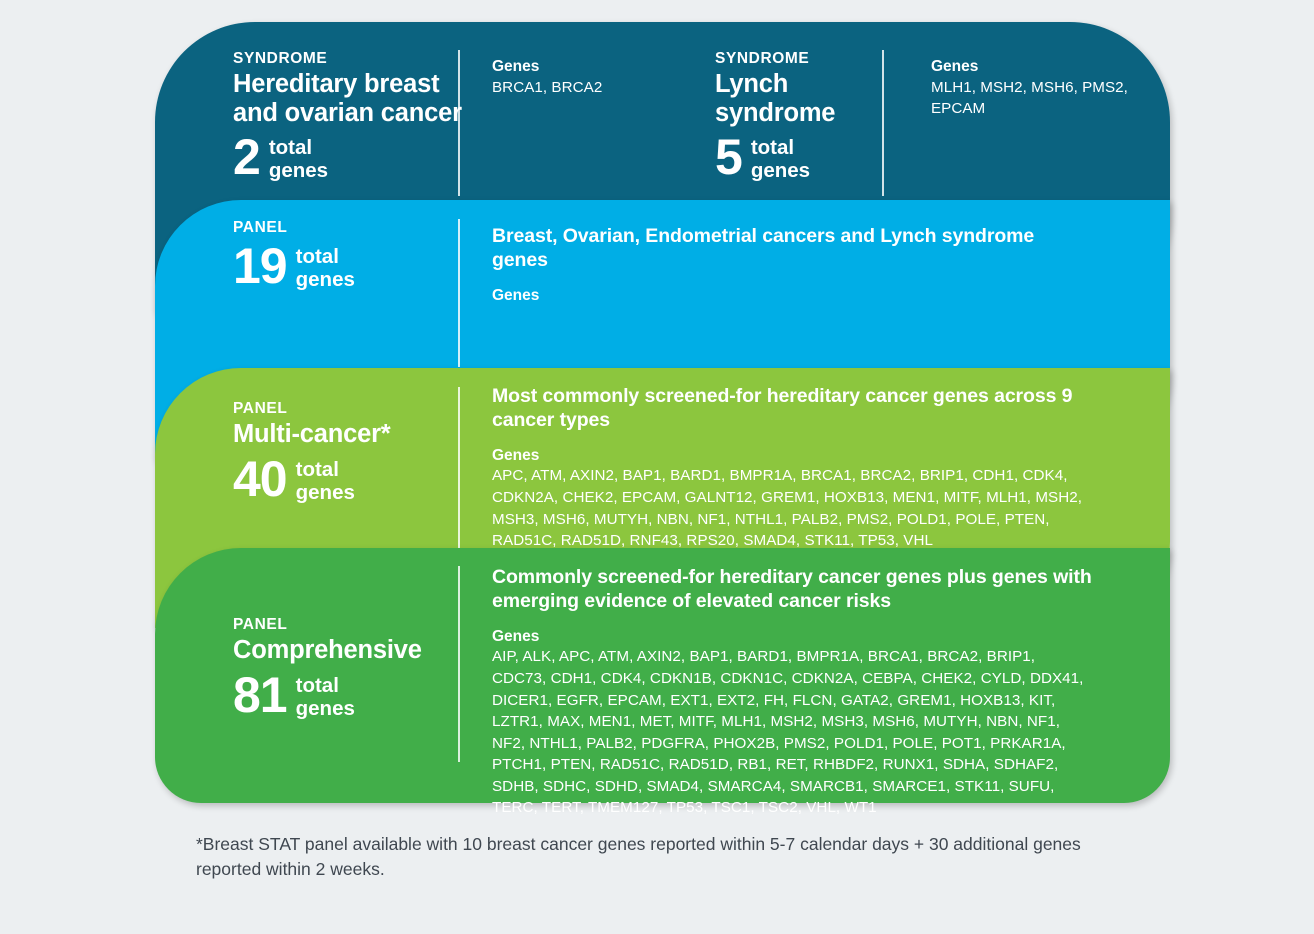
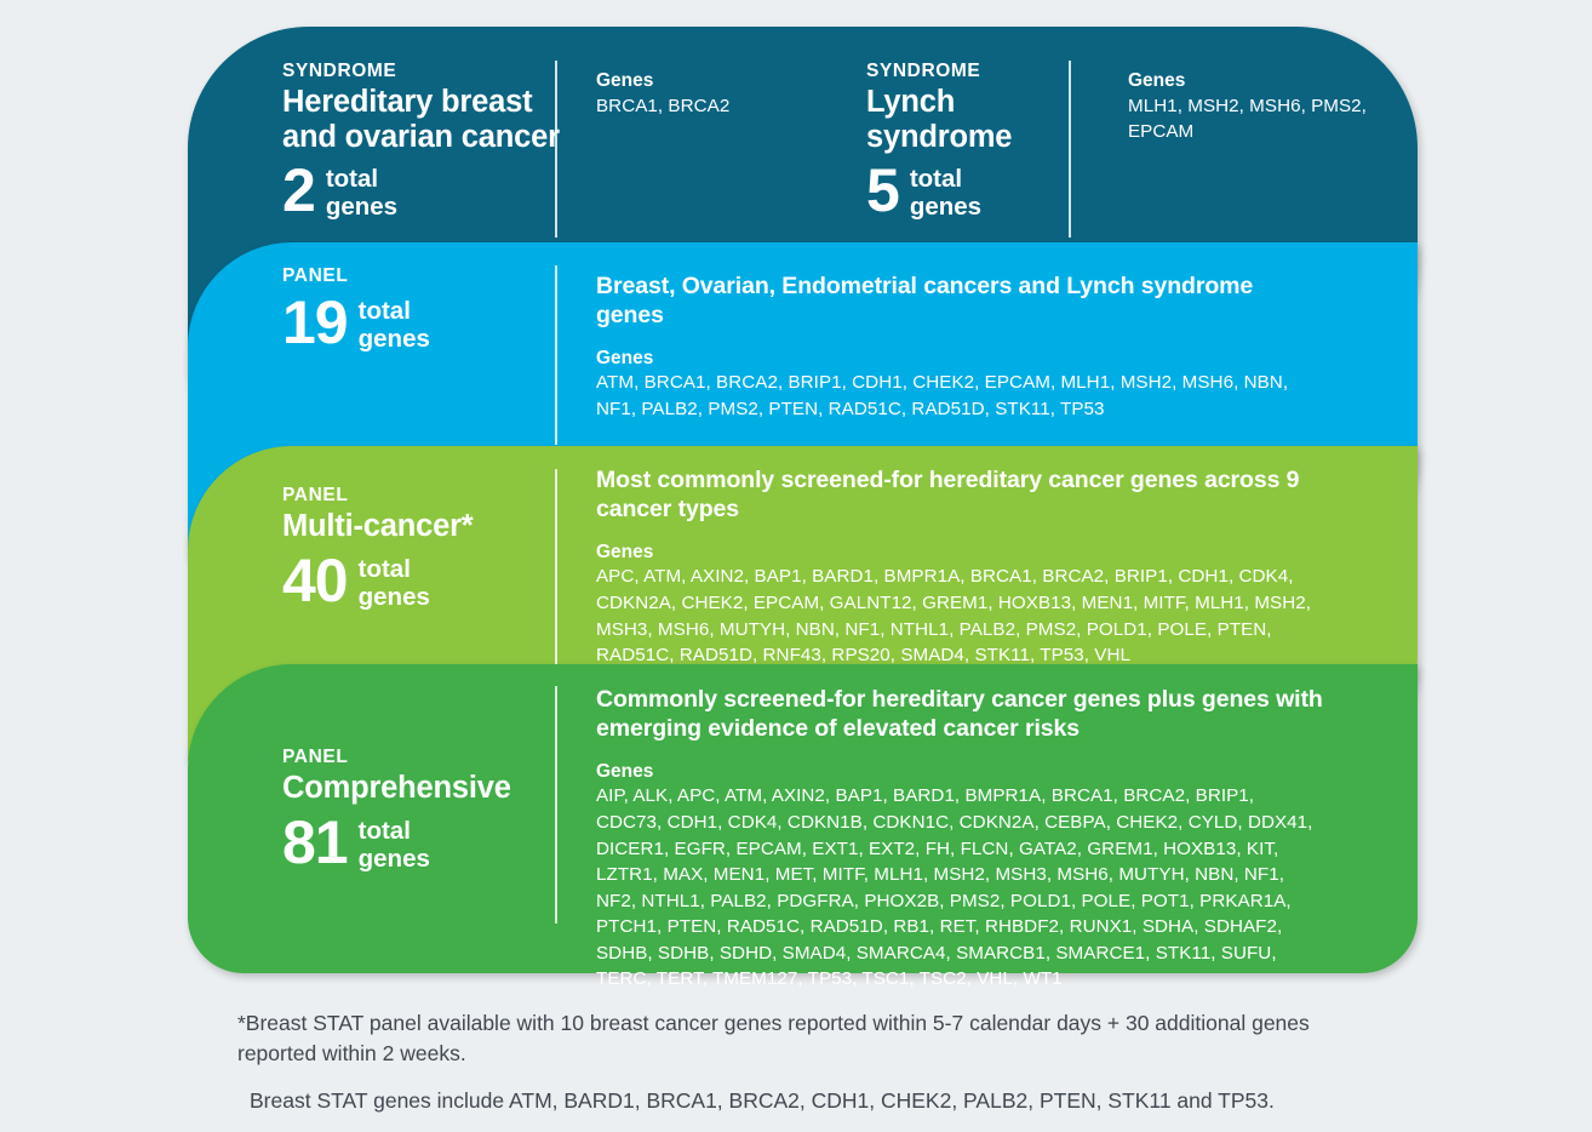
  SYNDROME
  Hereditary breast and ovarian cancer
  2
  total
  genes
  Genes
  BRCA1, BRCA2
  SYNDROME
  Lynch syndrome
  5
  total
  genes
  Genes
  MLH1, MSH2, MSH6, PMS2, EPCAM
  PANEL
  19
  total
  genes
  Breast, Ovarian, Endometrial cancers and Lynch syndrome genes
  Genes
+ ATM, BRCA1, BRCA2, BRIP1, CDH1, CHEK2, EPCAM, MLH1, MSH2, MSH6, NBN, NF1, PALB2, PMS2, PTEN, RAD51C, RAD51D, STK11, TP53
  PANEL
  Multi-cancer*
  40
  total
  genes
  Most commonly screened-for hereditary cancer genes across 9 cancer types
  Genes
  APC, ATM, AXIN2, BAP1, BARD1, BMPR1A, BRCA1, BRCA2, BRIP1, CDH1, CDK4, CDKN2A, CHEK2, EPCAM, GALNT12, GREM1, HOXB13, MEN1, MITF, MLH1, MSH2, MSH3, MSH6, MUTYH, NBN, NF1, NTHL1, PALB2, PMS2, POLD1, POLE, PTEN, RAD51C, RAD51D, RNF43, RPS20, SMAD4, STK11, TP53, VHL
  PANEL
  Comprehensive
  81
  total
  genes
  Commonly screened-for hereditary cancer genes plus genes with emerging evidence of elevated cancer risks
  Genes
- AIP, ALK, APC, ATM, AXIN2, BAP1, BARD1, BMPR1A, BRCA1, BRCA2, BRIP1, CDC73, CDH1, CDK4, CDKN1B, CDKN1C, CDKN2A, CEBPA, CHEK2, CYLD, DDX41, DICER1, EGFR, EPCAM, EXT1, EXT2, FH, FLCN, GATA2, GREM1, HOXB13, KIT, LZTR1, MAX, MEN1, MET, MITF, MLH1, MSH2, MSH3, MSH6, MUTYH, NBN, NF1, NF2, NTHL1, PALB2, PDGFRA, PHOX2B, PMS2, POLD1, POLE, POT1, PRKAR1A, PTCH1, PTEN, RAD51C, RAD51D, RB1, RET, RHBDF2, RUNX1, SDHA, SDHAF2, SDHB, SDHC, SDHD, SMAD4, SMARCA4, SMARCB1, SMARCE1, STK11, SUFU, TERC, TERT, TMEM127, TP53, TSC1, TSC2, VHL, WT1
+ AIP, ALK, APC, ATM, AXIN2, BAP1, BARD1, BMPR1A, BRCA1, BRCA2, BRIP1, CDC73, CDH1, CDK4, CDKN1B, CDKN1C, CDKN2A, CEBPA, CHEK2, CYLD, DDX41, DICER1, EGFR, EPCAM, EXT1, EXT2, FH, FLCN, GATA2, GREM1, HOXB13, KIT, LZTR1, MAX, MEN1, MET, MITF, MLH1, MSH2, MSH3, MSH6, MUTYH, NBN, NF1, NF2, NTHL1, PALB2, PDGFRA, PHOX2B, PMS2, POLD1, POLE, POT1, PRKAR1A, PTCH1, PTEN, RAD51C, RAD51D, RB1, RET, RHBDF2, RUNX1, SDHA, SDHAF2, SDHB, SDHB, SDHD, SMAD4, SMARCA4, SMARCB1, SMARCE1, STK11, SUFU, TERC, TERT, TMEM127, TP53, TSC1, TSC2, VHL, WT1
  *Breast STAT panel available with 10 breast cancer genes reported within 5-7 calendar days + 30 additional genes reported within 2 weeks.
+ Breast STAT genes include ATM, BARD1, BRCA1, BRCA2, CDH1, CHEK2, PALB2, PTEN, STK11 and TP53.
